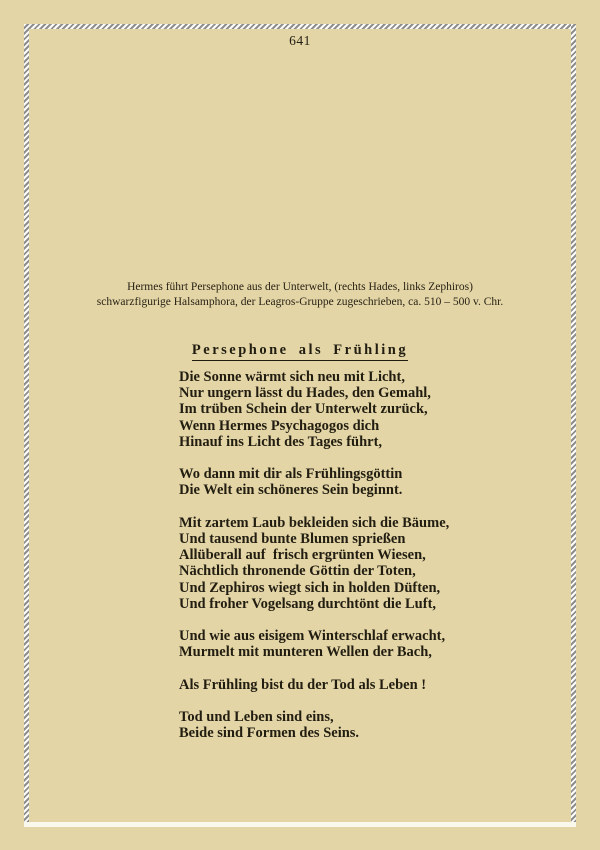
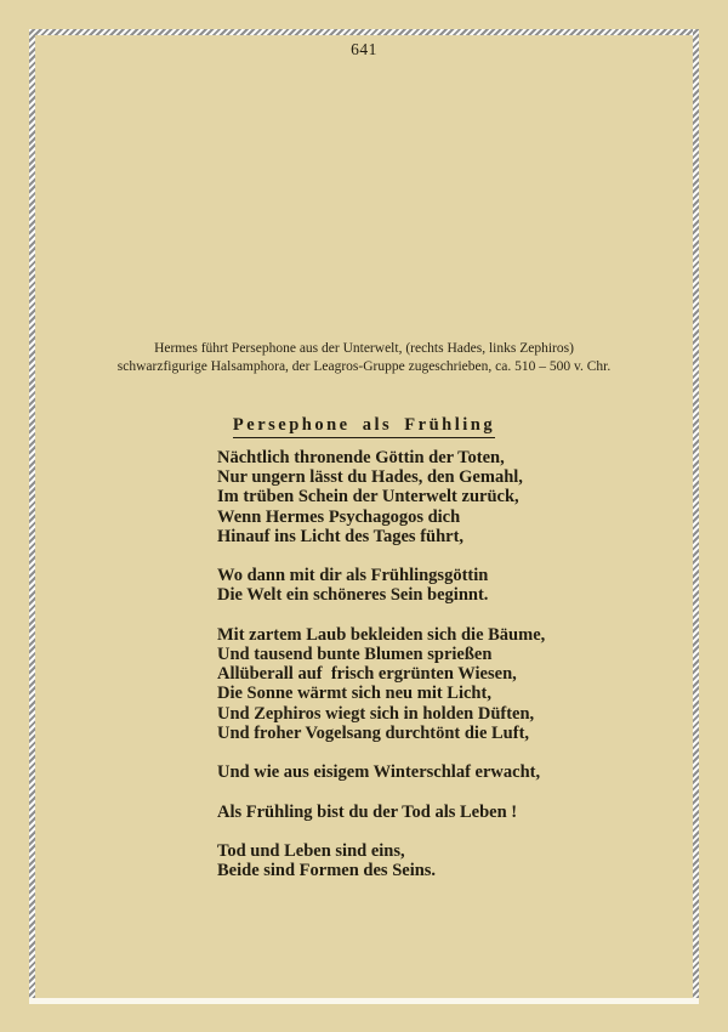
  641
  Hermes führt Persephone aus der Unterwelt, (rechts Hades, links Zephiros)
  schwarzfigurige Halsamphora, der Leagros-Gruppe zugeschrieben, ca. 510 – 500 v. Chr.
  Persephone als Frühling
- Die Sonne wärmt sich neu mit Licht,
+ Nächtlich thronende Göttin der Toten,
  Nur ungern lässt du Hades, den Gemahl,
  Im trüben Schein der Unterwelt zurück,
  Wenn Hermes Psychagogos dich
  Hinauf ins Licht des Tages führt,
  Wo dann mit dir als Frühlingsgöttin
  Die Welt ein schöneres Sein beginnt.
  Mit zartem Laub bekleiden sich die Bäume,
  Und tausend bunte Blumen sprießen
  Allüberall auf frisch ergrünten Wiesen,
- Nächtlich thronende Göttin der Toten,
+ Die Sonne wärmt sich neu mit Licht,
  Und Zephiros wiegt sich in holden Düften,
  Und froher Vogelsang durchtönt die Luft,
  Und wie aus eisigem Winterschlaf erwacht,
- Murmelt mit munteren Wellen der Bach,
  Als Frühling bist du der Tod als Leben !
  Tod und Leben sind eins,
  Beide sind Formen des Seins.
